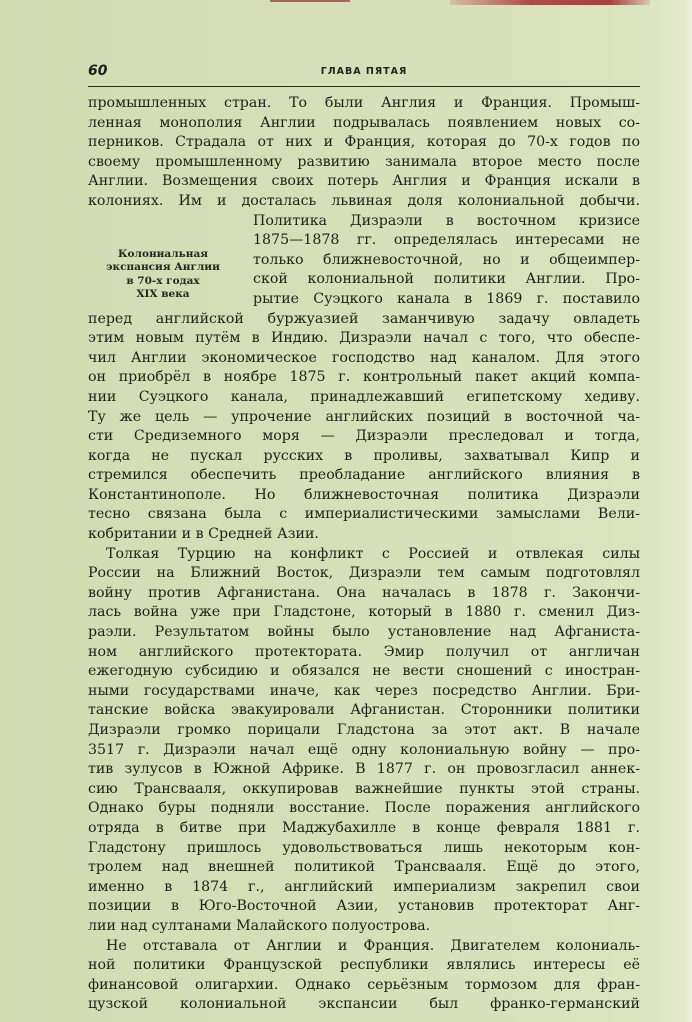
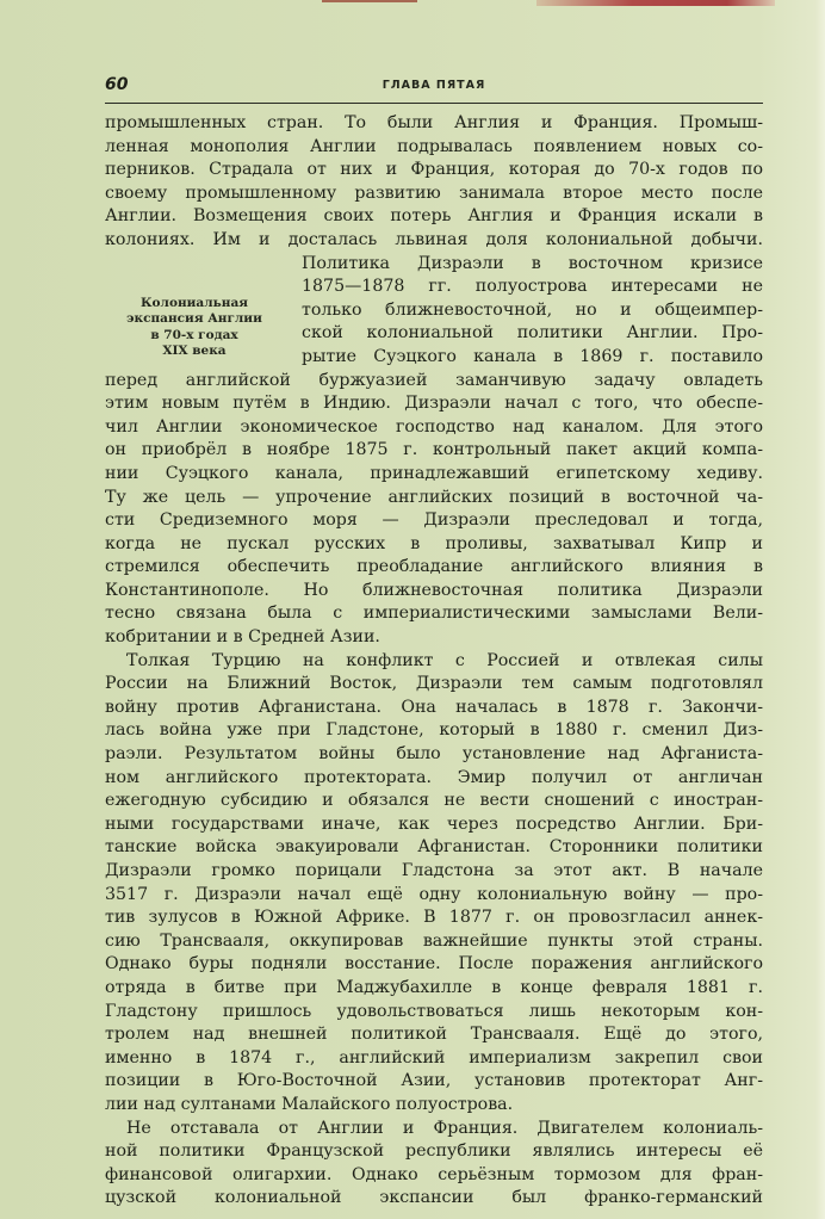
  60
  ГЛАВА ПЯТАЯ
  Колониальная
  экспансия Англии
  в 70-х годах
  XIX века
  промышленных стран. То были Англия и Франция. Промыш-
  ленная монополия Англии подрывалась появлением новых со-
  перников. Страдала от них и Франция, которая до 70-х годов по
  своему промышленному развитию занимала второе место после
  Англии. Возмещения своих потерь Англия и Франция искали в
  колониях. Им и досталась львиная доля колониальной добычи.
  Политика Дизраэли в восточном кризисе
- 1875—1878 гг. определялась интересами не
+ 1875—1878 гг. полуострова интересами не
  только ближневосточной, но и общеимпер-
  ской колониальной политики Англии. Про-
  рытие Суэцкого канала в 1869 г. поставило
  перед английской буржуазией заманчивую задачу овладеть
  этим новым путём в Индию. Дизраэли начал с того, что обеспе-
  чил Англии экономическое господство над каналом. Для этого
  он приобрёл в ноябре 1875 г. контрольный пакет акций компа-
  нии Суэцкого канала, принадлежавший египетскому хедиву.
  Ту же цель — упрочение английских позиций в восточной ча-
  сти Средиземного моря — Дизраэли преследовал и тогда,
  когда не пускал русских в проливы, захватывал Кипр и
  стремился обеспечить преобладание английского влияния в
  Константинополе. Но ближневосточная политика Дизраэли
  тесно связана была с империалистическими замыслами Вели-
  кобритании и в Средней Азии.
  Толкая Турцию на конфликт с Россией и отвлекая силы
  России на Ближний Восток, Дизраэли тем самым подготовлял
  войну против Афганистана. Она началась в 1878 г. Закончи-
  лась война уже при Гладстоне, который в 1880 г. сменил Диз-
  раэли. Результатом войны было установление над Афганиста-
  ном английского протектората. Эмир получил от англичан
  ежегодную субсидию и обязался не вести сношений с иностран-
  ными государствами иначе, как через посредство Англии. Бри-
  танские войска эвакуировали Афганистан. Сторонники политики
  Дизраэли громко порицали Гладстона за этот акт. В начале
  3517 г. Дизраэли начал ещё одну колониальную войну — про-
  тив зулусов в Южной Африке. В 1877 г. он провозгласил аннек-
  сию Трансвааля, оккупировав важнейшие пункты этой страны.
  Однако буры подняли восстание. После поражения английского
  отряда в битве при Маджубахилле в конце февраля 1881 г.
  Гладстону пришлось удовольствоваться лишь некоторым кон-
  тролем над внешней политикой Трансвааля. Ещё до этого,
  именно в 1874 г., английский империализм закрепил свои
  позиции в Юго-Восточной Азии, установив протекторат Анг-
  лии над султанами Малайского полуострова.
  Не отставала от Англии и Франция. Двигателем колониаль-
  ной политики Французской республики являлись интересы её
  финансовой олигархии. Однако серьёзным тормозом для фран-
  цузской колониальной экспансии был франко-германский
